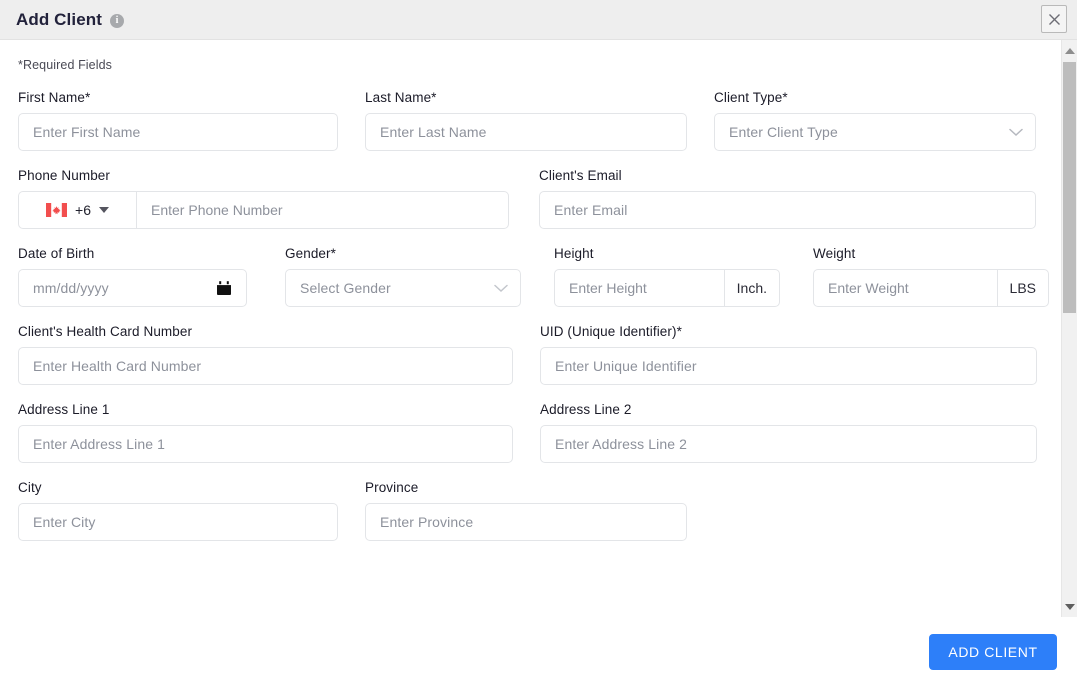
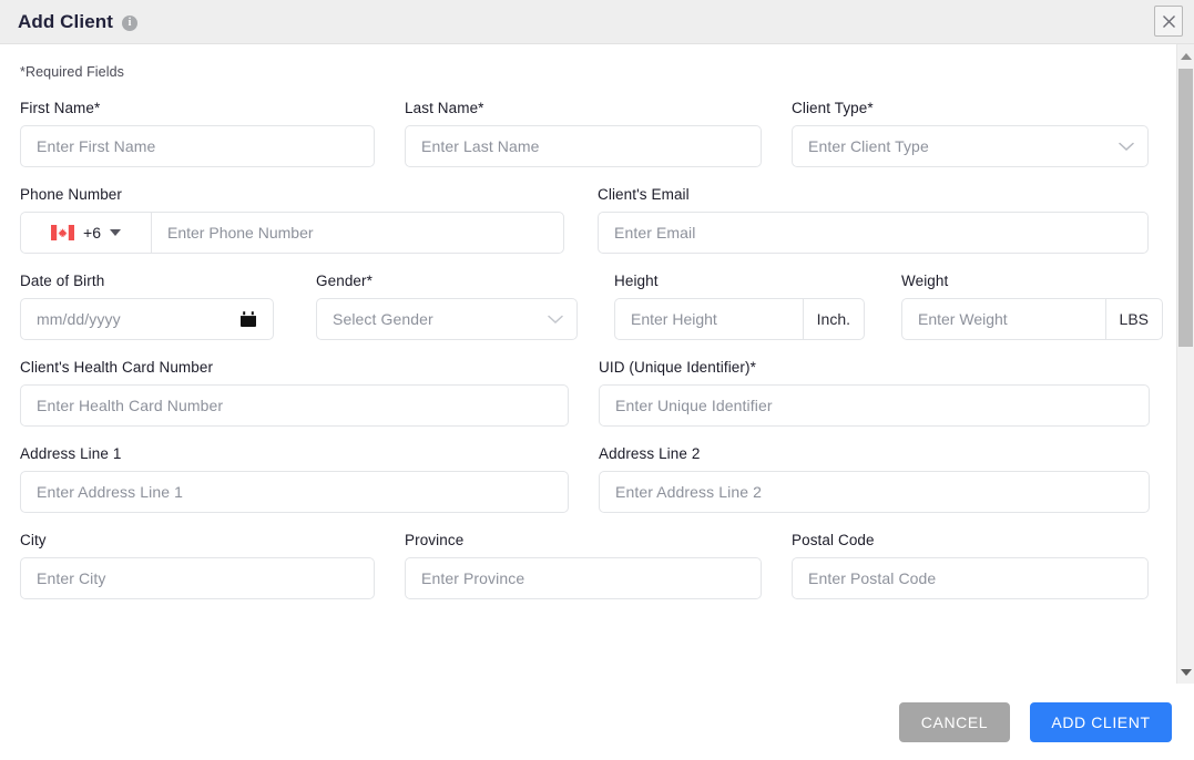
  Add Client
  i
  *Required Fields
  First Name*
  Enter First Name
  Last Name*
  Enter Last Name
  Client Type*
  Enter Client Type
  Phone Number
  +6
  Enter Phone Number
  Client's Email
  Enter Email
  Date of Birth
  mm/dd/yyyy
  Gender*
  Select Gender
  Height
  Enter Height
  Inch.
  Weight
  Enter Weight
  LBS
  Client's Health Card Number
  Enter Health Card Number
  UID (Unique Identifier)*
  Enter Unique Identifier
  Address Line 1
  Enter Address Line 1
  Address Line 2
  Enter Address Line 2
  City
  Enter City
  Province
  Enter Province
+ Postal Code
+ Enter Postal Code
+ CANCEL
  ADD CLIENT
